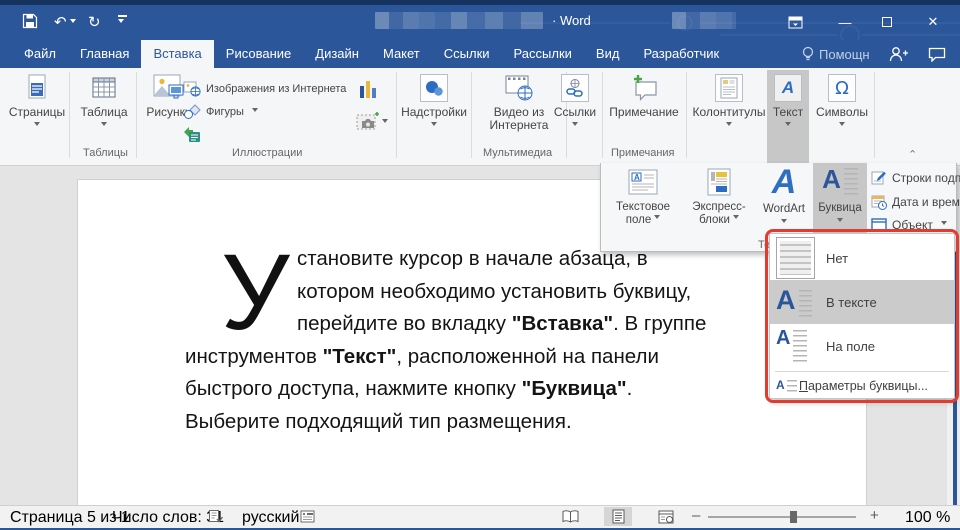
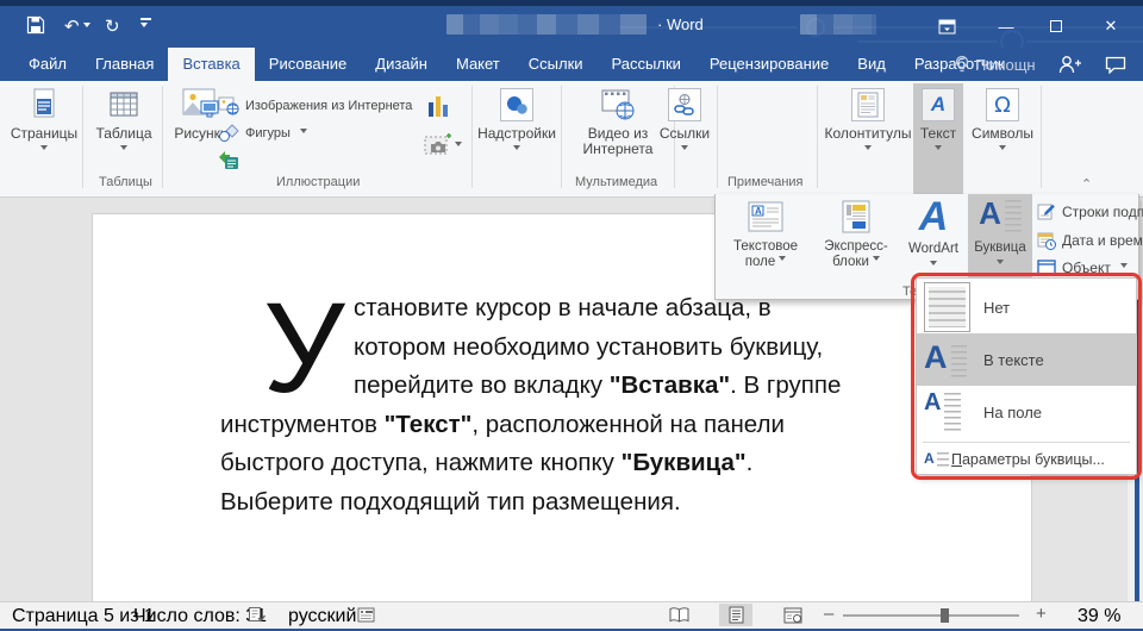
  ↶
  ↻
  · Word
  —
  ✕
  Файл
  Главная
  Вставка
  Рисование
  Дизайн
  Макет
  Ссылки
  Рассылки
+ Рецензирование
  Вид
  Разработчик
  Помощн
  Страницы
  Таблица
  Таблицы
  Рисунк
  Изображения из Интернета
  Фигуры
  Иллюстрации
  Надстройки
  Видео из
  Интернета
  Мультимедиа
  Ссылки
- Примечание
  Примечания
  Колонтитулы
  A
  Текст
  Ω
  Символы
  ⌃
  У
  становите курсор в начале абзаца, в
  котором необходимо установить буквицу,
  перейдите во вкладку "Вставка". В группе
  инструментов "Текст", расположенной на панели
  быстрого доступа, нажмите кнопку "Буквица".
  Выберите подходящий тип размещения.
  A
  Текстовое
  поле
  Экспресс-
  блоки
  A
  WordArt
  A
  Буквица
  Строки подп
  Дата и врем
  Объект
  Нет
  A
  В тексте
  A
  На поле
  A
  Параметры буквицы...
  Страница 5 из 1
  Число слов:1
  русский
  –
  +
- 100 %
+ 39 %
